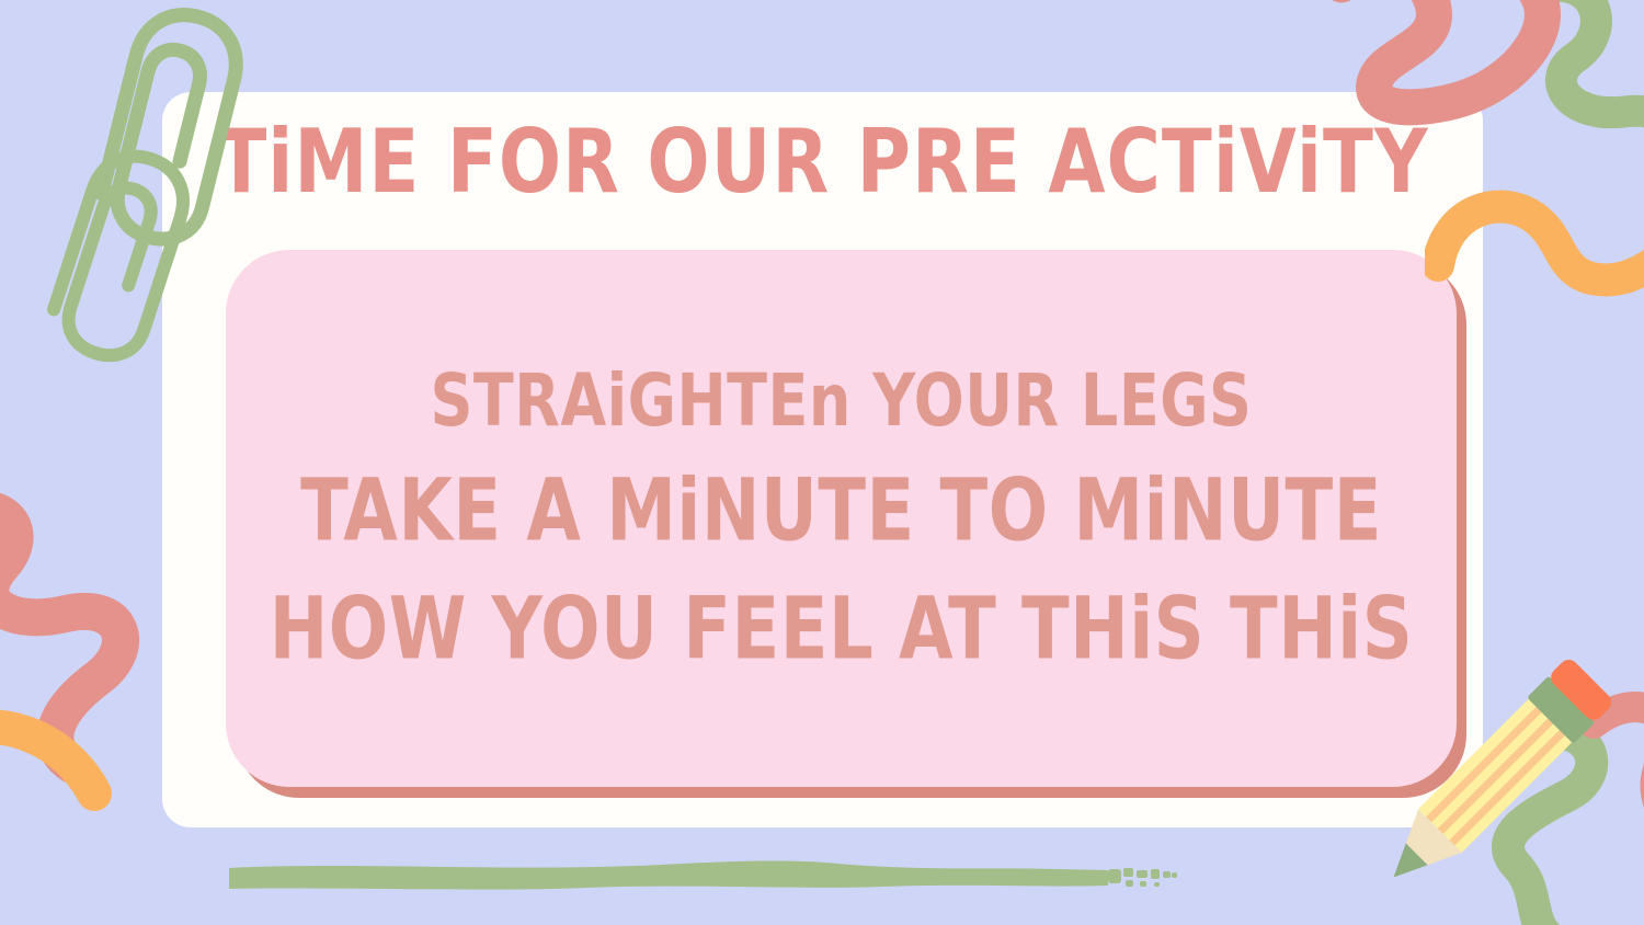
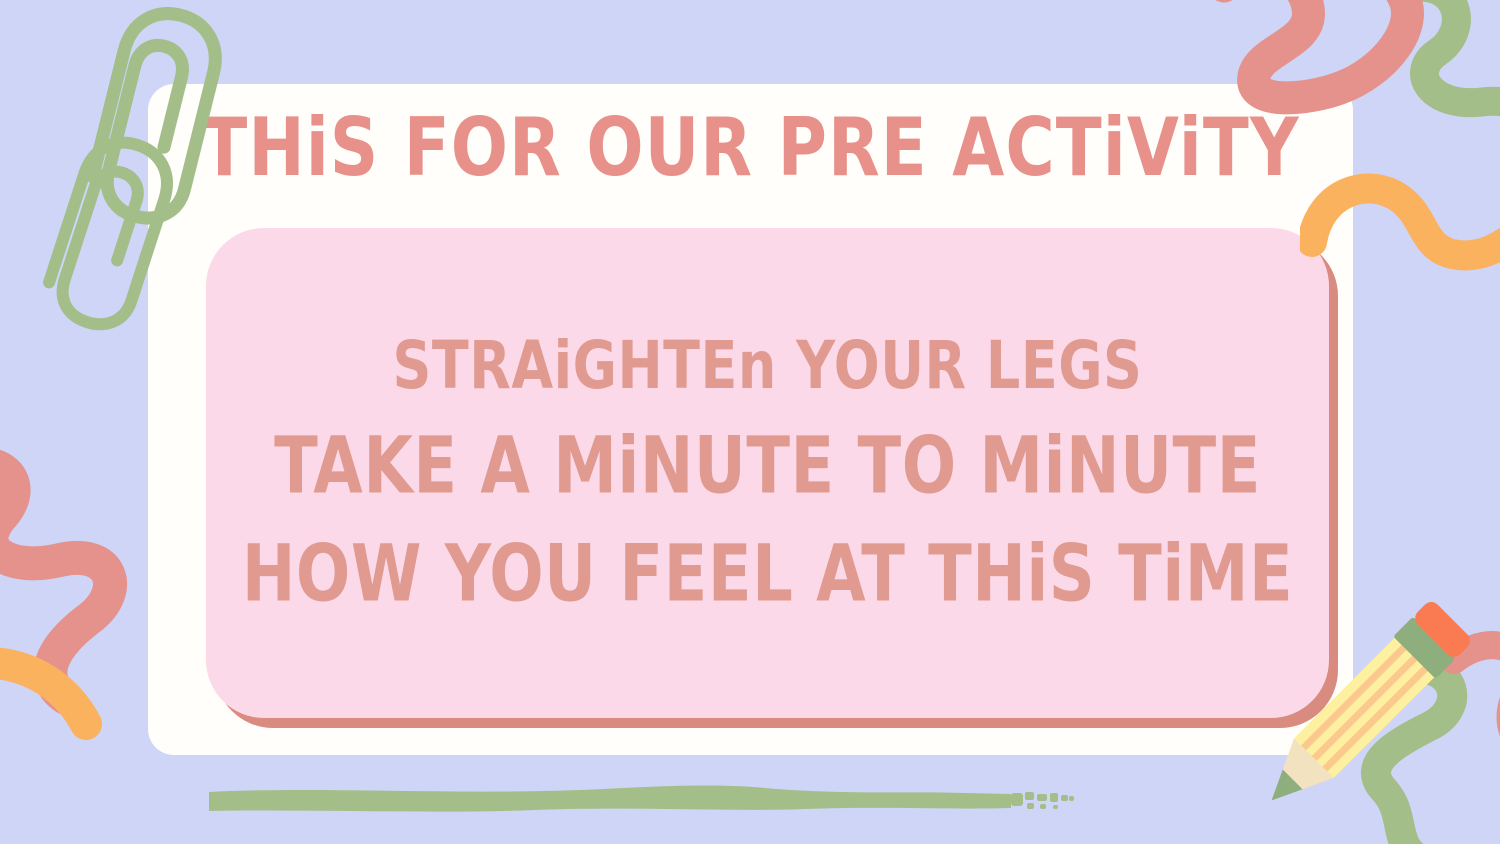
- TiME FOR OUR PRE ACTiViTY
+ THiS FOR OUR PRE ACTiViTY
  STRAiGHTEn YOUR LEGS
  TAKE A MiNUTE TO MiNUTE
- HOW YOU FEEL AT THiS THiS
+ HOW YOU FEEL AT THiS TiME
